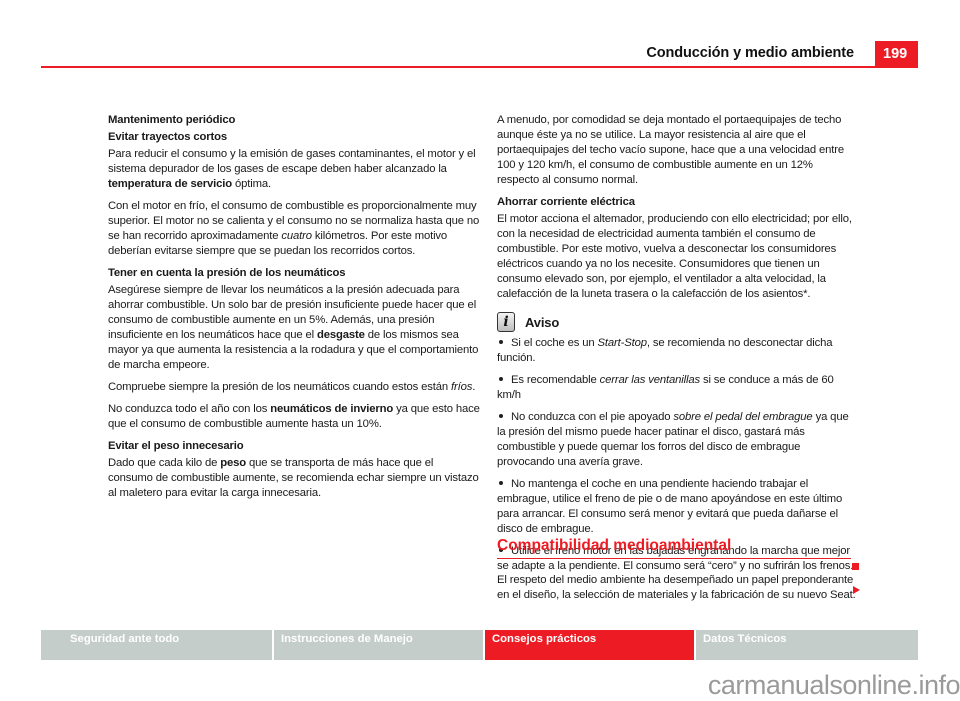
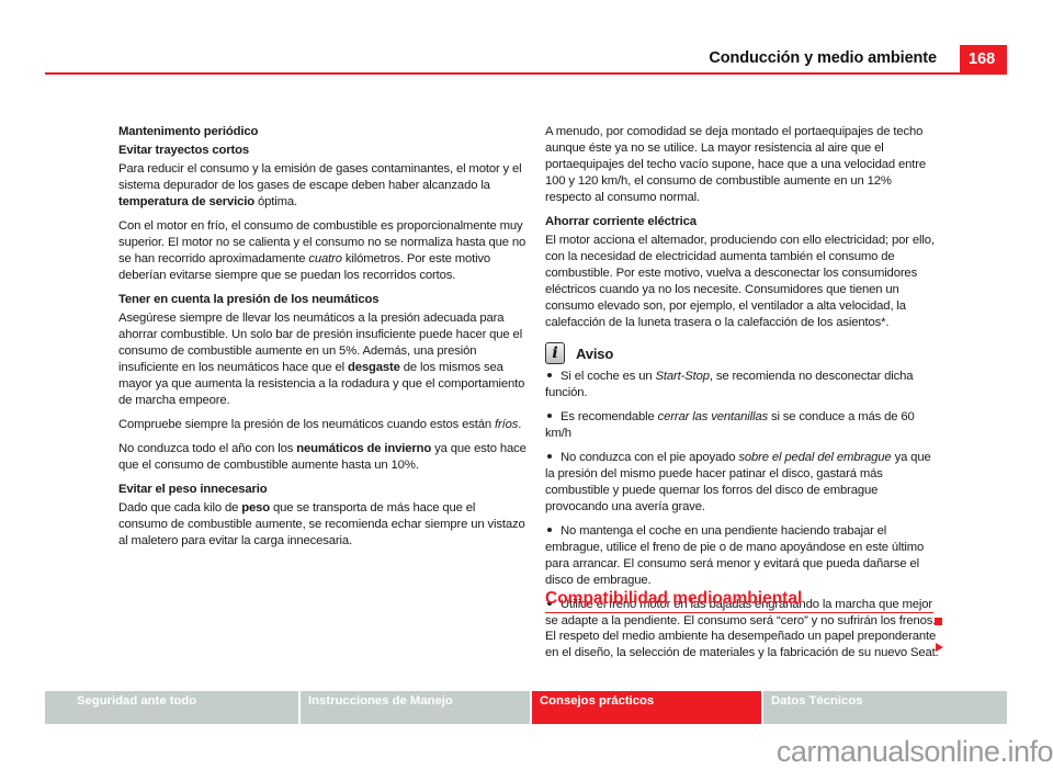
  Conducción y medio ambiente
- 199
+ 168
  Mantenimento periódico
  Evitar trayectos cortos
  Para reducir el consumo y la emisión de gases contaminantes, el motor y el sistema depurador de los gases de escape deben haber alcanzado la temperatura de servicio óptima.
  Con el motor en frío, el consumo de combustible es proporcionalmente muy superior. El motor no se calienta y el consumo no se normaliza hasta que no se han recorrido aproximadamente cuatro kilómetros. Por este motivo deberían evitarse siempre que se puedan los recorridos cortos.
  Tener en cuenta la presión de los neumáticos
  Asegúrese siempre de llevar los neumáticos a la presión adecuada para ahorrar combustible. Un solo bar de presión insuficiente puede hacer que el consumo de combustible aumente en un 5%. Además, una presión insuficiente en los neumáticos hace que el desgaste de los mismos sea mayor ya que aumenta la resistencia a la rodadura y que el comportamiento de marcha empeore.
  Compruebe siempre la presión de los neumáticos cuando estos están fríos.
  No conduzca todo el año con los neumáticos de invierno ya que esto hace que el consumo de combustible aumente hasta un 10%.
  Evitar el peso innecesario
  Dado que cada kilo de peso que se transporta de más hace que el consumo de combustible aumente, se recomienda echar siempre un vistazo al maletero para evitar la carga innecesaria.
  A menudo, por comodidad se deja montado el portaequipajes de techo aunque éste ya no se utilice. La mayor resistencia al aire que el portaequipajes del techo vacío supone, hace que a una velocidad entre 100 y 120 km/h, el consumo de combustible aumente en un 12% respecto al consumo normal.
  Ahorrar corriente eléctrica
  El motor acciona el altemador, produciendo con ello electricidad; por ello, con la necesidad de electricidad aumenta también el consumo de combustible. Por este motivo, vuelva a desconectar los consumidores eléctricos cuando ya no los necesite. Consumidores que tienen un consumo elevado son, por ejemplo, el ventilador a alta velocidad, la calefacción de la luneta trasera o la calefacción de los asientos*.
  i
  Aviso
  Si el coche es un Start-Stop, se recomienda no desconectar dicha función.
  Es recomendable cerrar las ventanillas si se conduce a más de 60 km/h
  No conduzca con el pie apoyado sobre el pedal del embrague ya que la presión del mismo puede hacer patinar el disco, gastará más combustible y puede quemar los forros del disco de embrague provocando una avería grave.
  No mantenga el coche en una pendiente haciendo trabajar el embrague, utilice el freno de pie o de mano apoyándose en este último para arrancar. El consumo será menor y evitará que pueda dañarse el disco de embrague.
  Utilice el freno motor en las bajadas engranando la marcha que mejor se adapte a la pendiente. El consumo será “cero” y no sufrirán los frenos
  Compatibilidad medioambiental
  El respeto del medio ambiente ha desempeñado un papel preponderante en el diseño, la selección de materiales y la fabricación de su nuevo Seat.
  Seguridad ante todo
  Instrucciones de Manejo
  Consejos prácticos
  Datos Técnicos
  carmanualsonline.info
